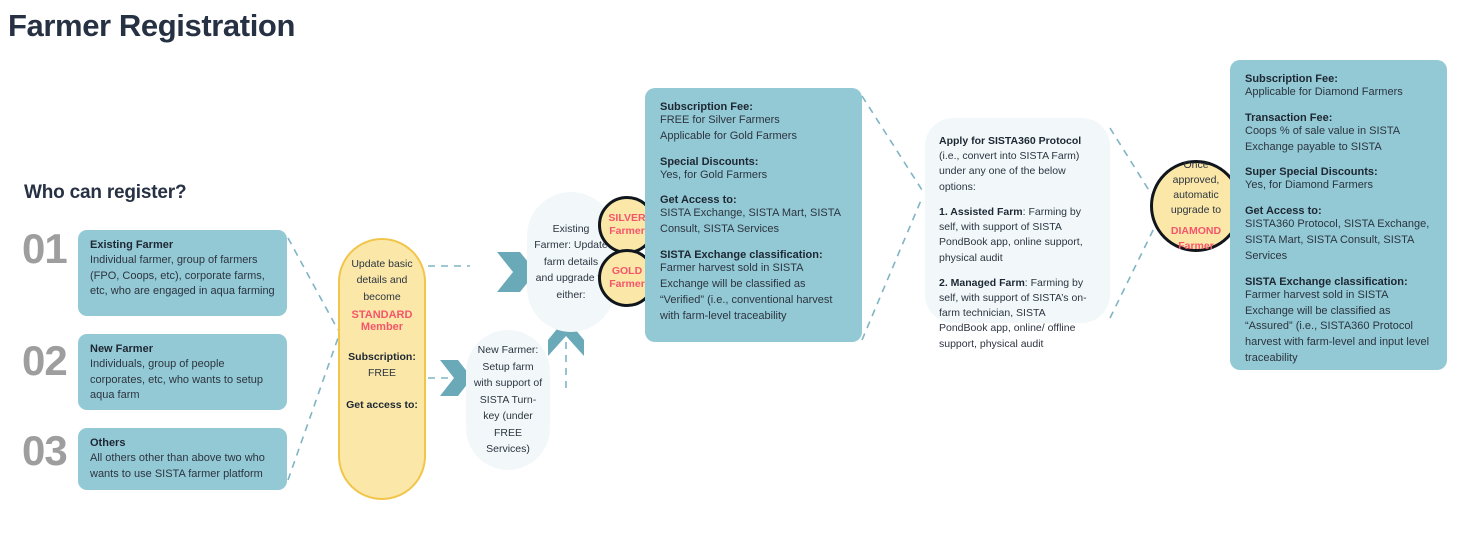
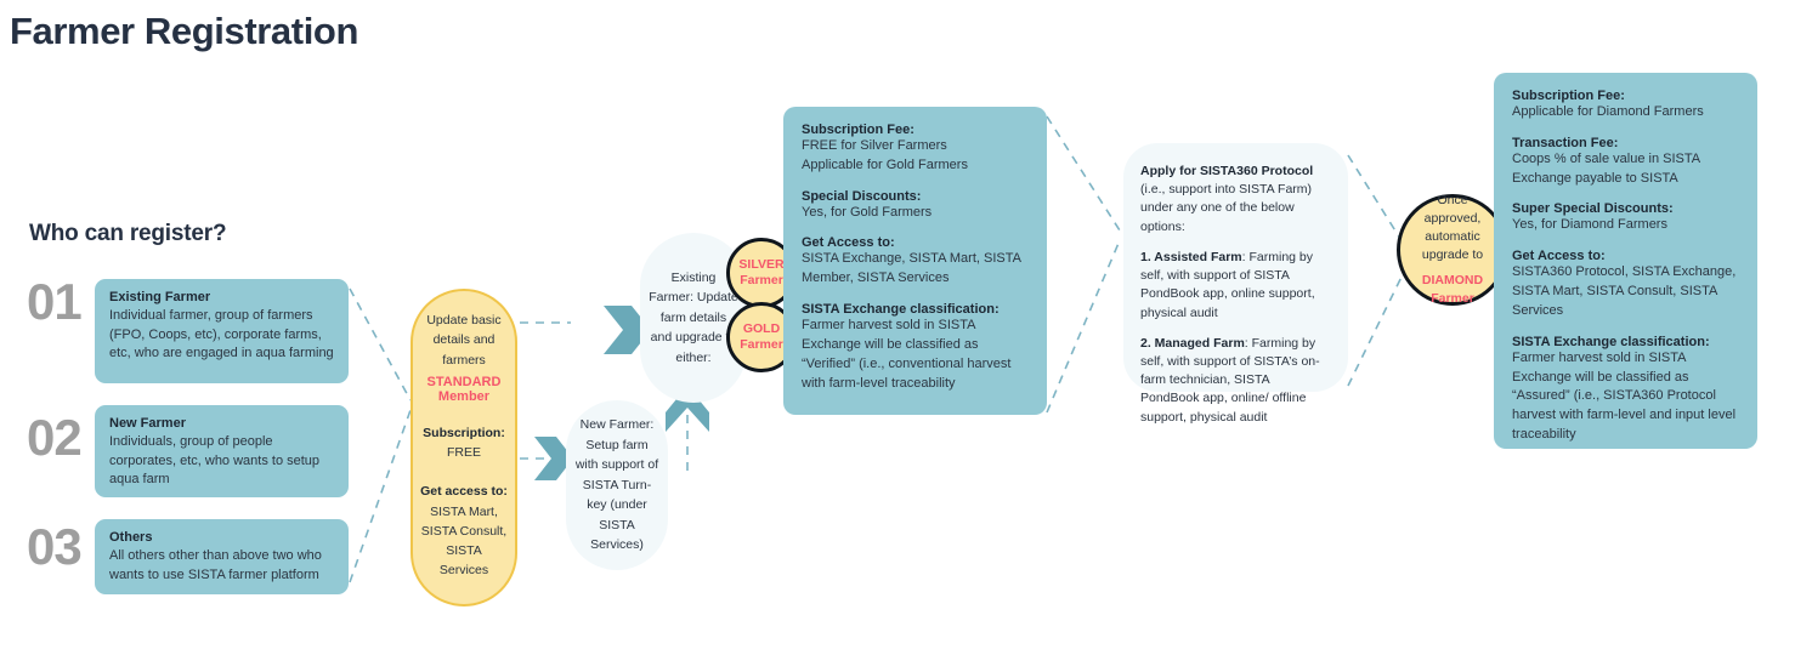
  Farmer Registration
  Who can register?
  01
  Existing Farmer
  Individual farmer, group of farmers (FPO, Coops, etc), corporate farms, etc, who are engaged in aqua farming
  02
  New Farmer
  Individuals, group of people corporates, etc, who wants to setup aqua farm
  03
  Others
  All others other than above two who wants to use SISTA farmer platform
- Update basic details and become
+ Update basic details and farmers
  STANDARD Member
  Subscription:
  FREE
  Get access to:
+ SISTA Mart, SISTA Consult, SISTA Services
  Existing Farmer: Update farm details and upgrade either:
- New Farmer: Setup farm with support of SISTA Turn-key (under FREE Services)
+ New Farmer: Setup farm with support of SISTA Turn-key (under SISTA Services)
  SILVER Farmer
  GOLD Farmer
  Subscription Fee:
  FREE for Silver Farmers
  Applicable for Gold Farmers
  Special Discounts:
  Yes, for Gold Farmers
  Get Access to:
- SISTA Exchange, SISTA Mart, SISTA Consult, SISTA Services
+ SISTA Exchange, SISTA Mart, SISTA Member, SISTA Services
  SISTA Exchange classification:
  Farmer harvest sold in SISTA Exchange will be classified as “Verified” (i.e., conventional harvest with farm-level traceability
- Apply for SISTA360 Protocol (i.e., convert into SISTA Farm) under any one of the below options:
+ Apply for SISTA360 Protocol (i.e., support into SISTA Farm) under any one of the below options:
  1. Assisted Farm: Farming by self, with support of SISTA PondBook app, online support, physical audit
  2. Managed Farm: Farming by self, with support of SISTA’s on-farm technician, SISTA PondBook app, online/ offline support, physical audit
  Once approved, automatic upgrade to
  DIAMOND Farmer
  Subscription Fee:
  Applicable for Diamond Farmers
  Transaction Fee:
  Coops % of sale value in SISTA Exchange payable to SISTA
  Super Special Discounts:
  Yes, for Diamond Farmers
  Get Access to:
  SISTA360 Protocol, SISTA Exchange, SISTA Mart, SISTA Consult, SISTA Services
  SISTA Exchange classification:
  Farmer harvest sold in SISTA Exchange will be classified as “Assured” (i.e., SISTA360 Protocol harvest with farm-level and input level traceability
